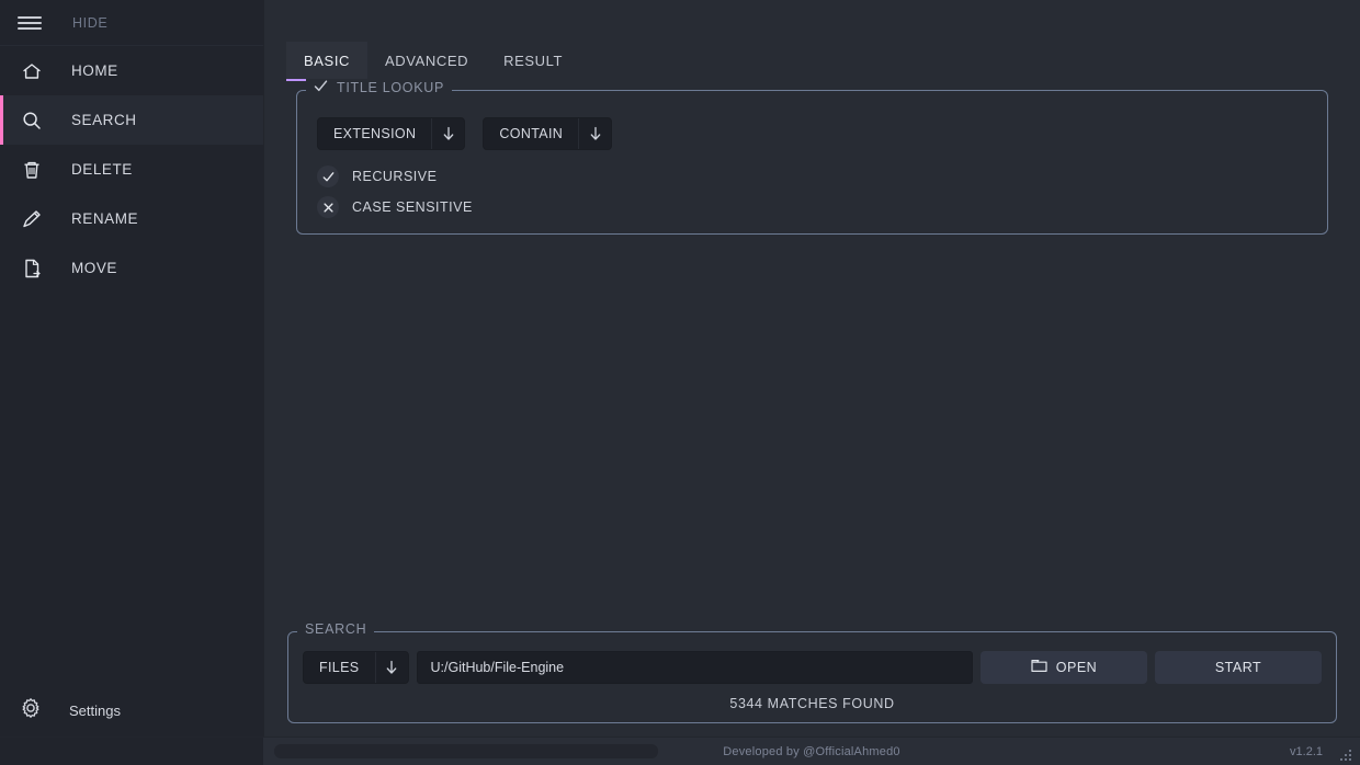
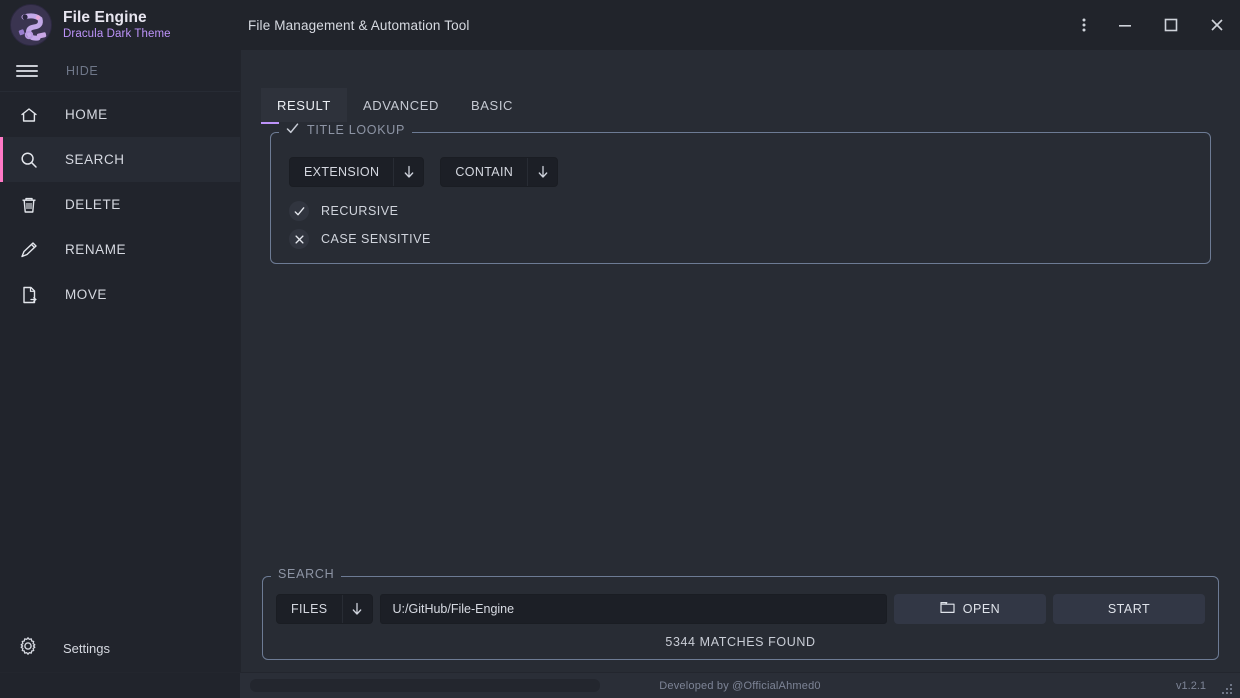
+ File Engine
+ Dracula Dark Theme
+ File Management & Automation Tool
  HIDE
  HOME
  SEARCH
  DELETE
  RENAME
  MOVE
  Settings
- BASIC
+ RESULT
  ADVANCED
- RESULT
+ BASIC
  TITLE LOOKUP
  EXTENSION
  CONTAIN
  RECURSIVE
  CASE SENSITIVE
  SEARCH
  FILES
  U:/GitHub/File-Engine
  OPEN
  START
  5344 MATCHES FOUND
  Developed by @OfficialAhmed0
  v1.2.1
